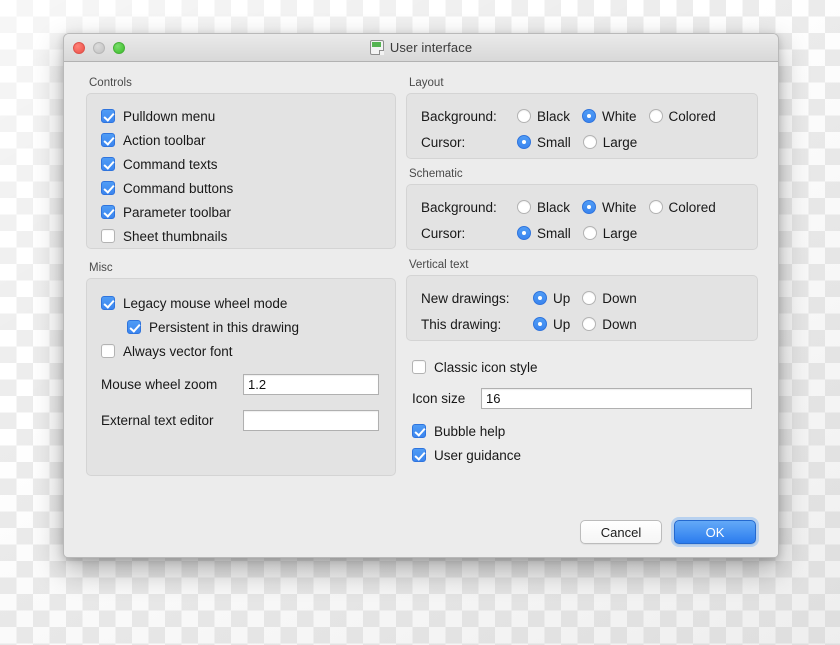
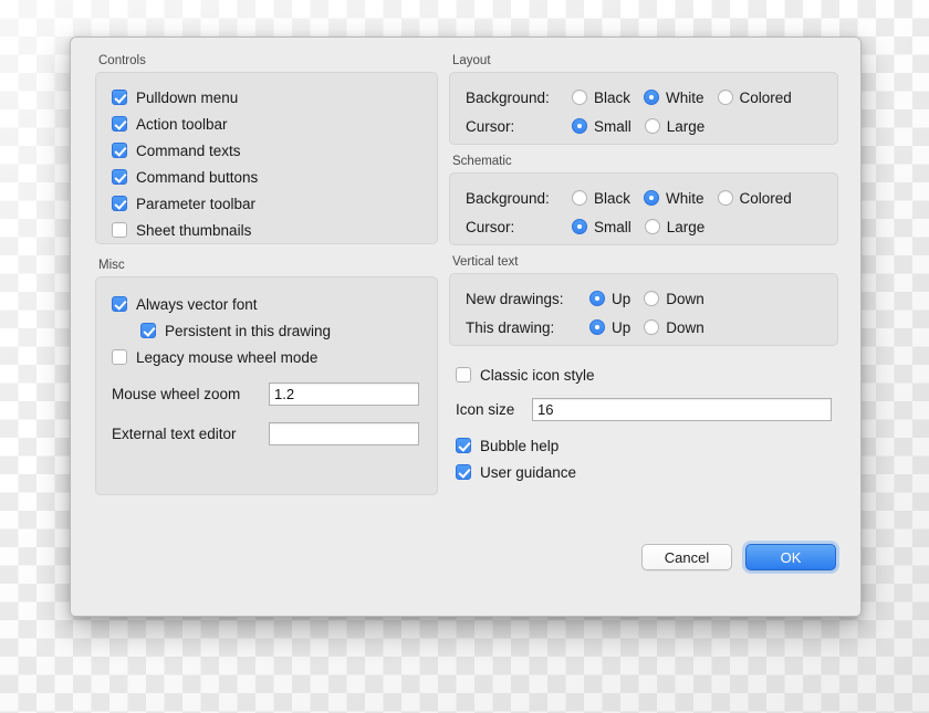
- User interface
  Controls
  Pulldown menu
  Action toolbar
  Command texts
  Command buttons
  Parameter toolbar
  Sheet thumbnails
  Misc
- Legacy mouse wheel mode
+ Always vector font
  Persistent in this drawing
- Always vector font
+ Legacy mouse wheel mode
  Mouse wheel zoom
  1.2
  External text editor
  Layout
  Background:
  Black
  White
  Colored
  Cursor:
  Small
  Large
  Schematic
  Background:
  Black
  White
  Colored
  Cursor:
  Small
  Large
  Vertical text
  New drawings:
  Up
  Down
  This drawing:
  Up
  Down
  Classic icon style
  Icon size
  16
  Bubble help
  User guidance
  Cancel
  OK
